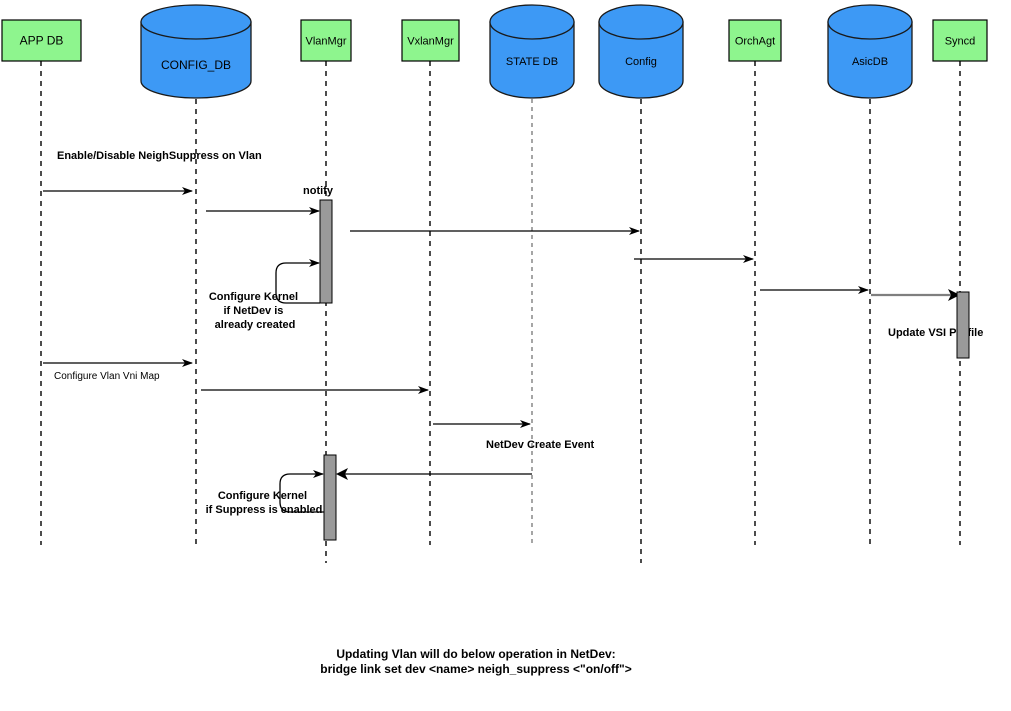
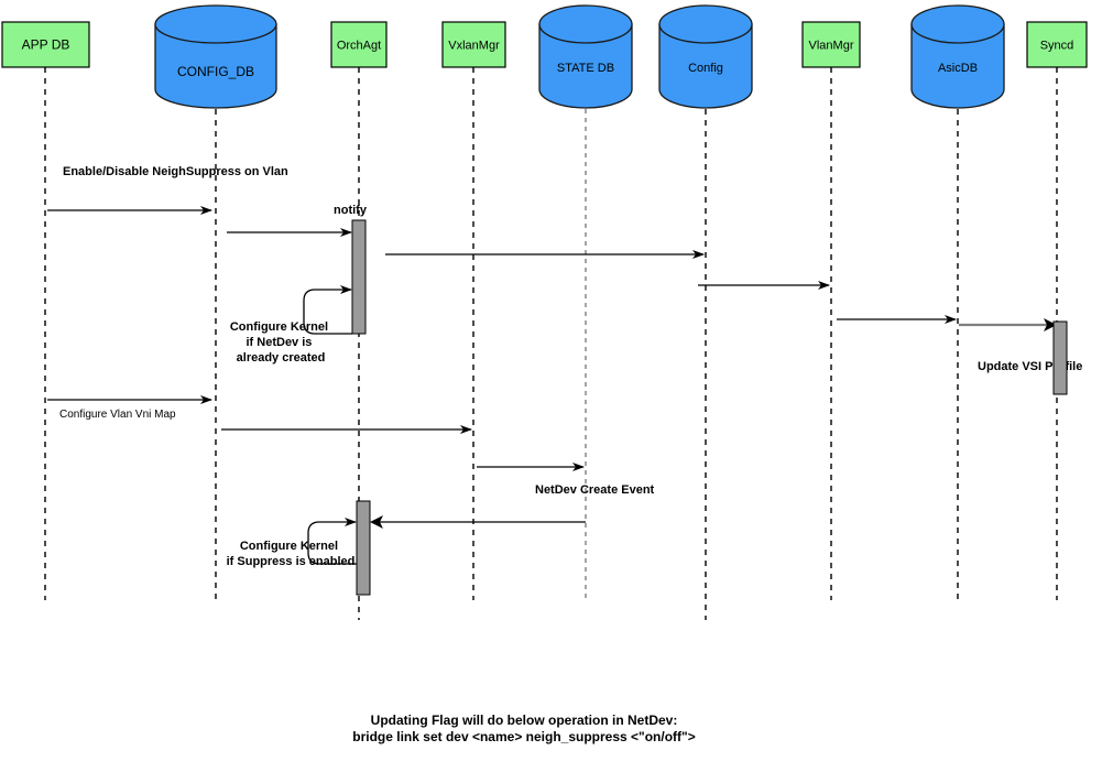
  Enable/Disable NeighSuppress on Vlan
  notify
  Update VSI Pile
  Configure Kernel if NetDev is already created
  Configure Vlan Vni Map
  NetDev Create Event
  Configure Kernel if Suppress is enabled
  APP DB
  CONFIG_DB
- VlanMgr
+ OrchAgt
  VxlanMgr
  STATE DB
  Config
- OrchAgt
+ VlanMgr
  AsicDB
  Syncd
- Updating Vlan will do below operation in NetDev:
+ Updating Flag will do below operation in NetDev:
  bridge link set dev <name> neigh_suppress <"on/off">
